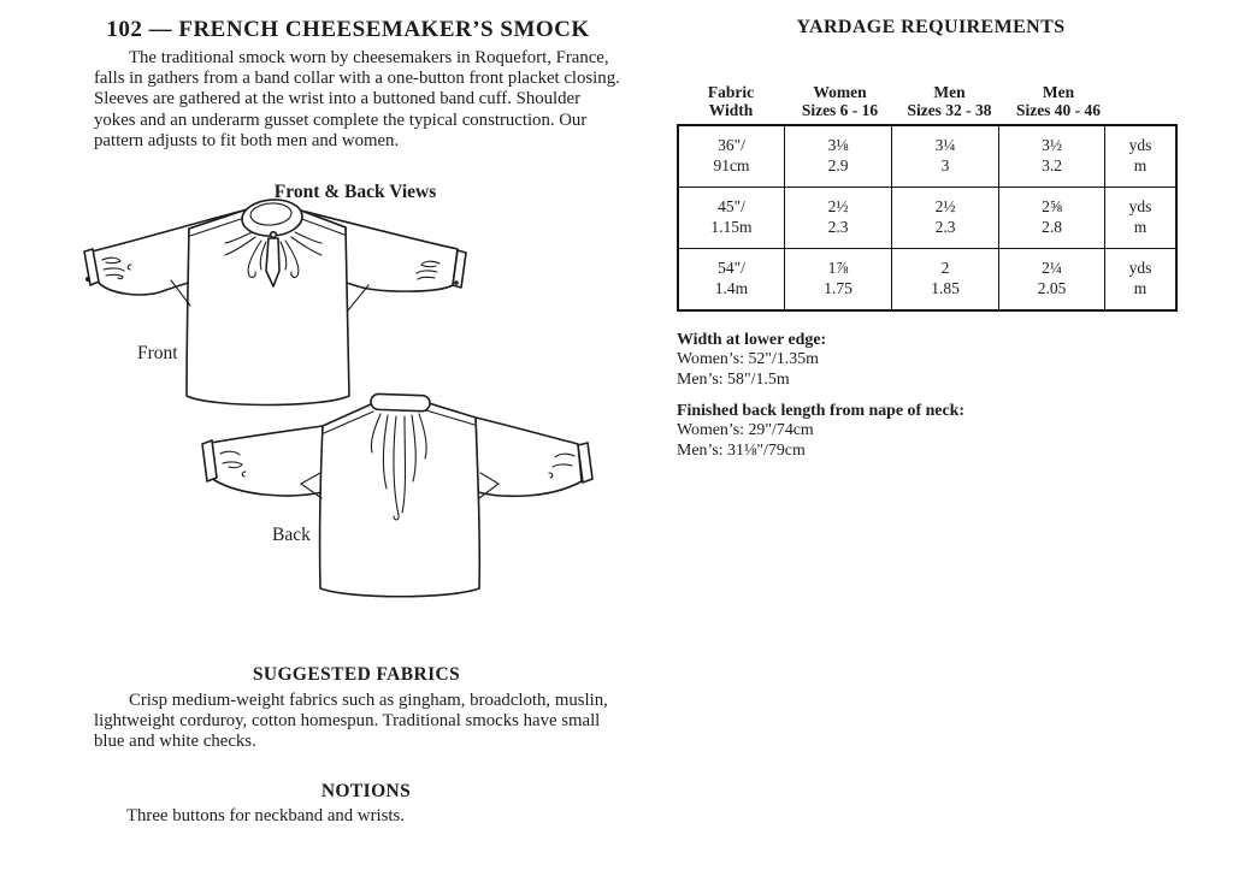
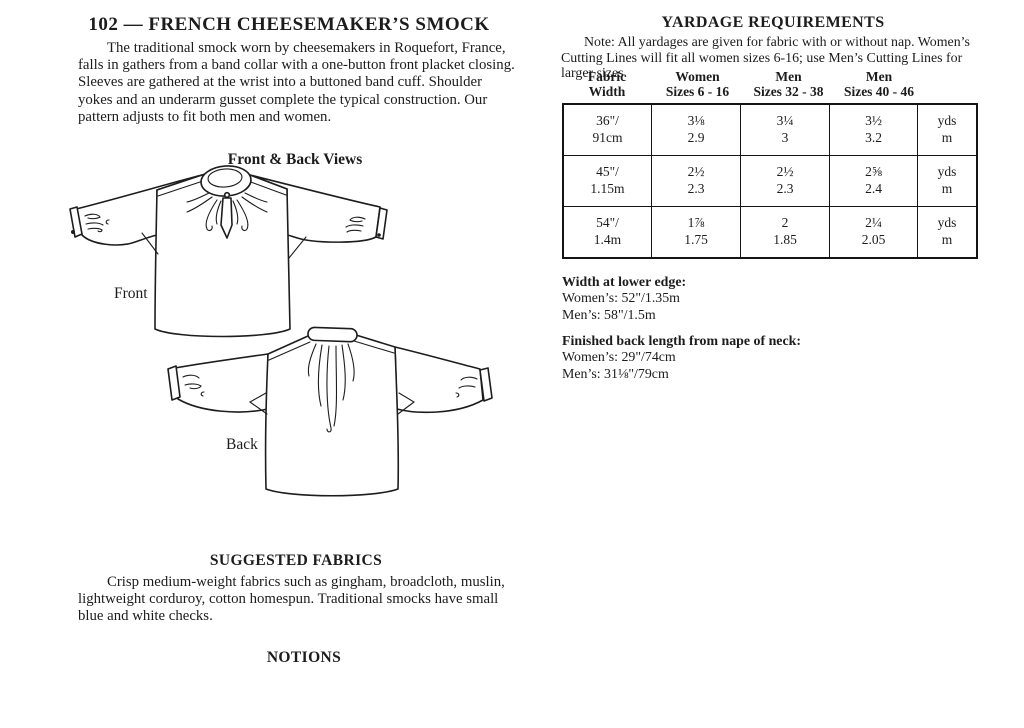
  102 — FRENCH CHEESEMAKER’S SMOCK
  The traditional smock worn by cheesemakers in Roquefort, France, falls in gathers from a band collar with a one-button front placket closing. Sleeves are gathered at the wrist into a buttoned band cuff. Shoulder yokes and an underarm gusset complete the typical construction. Our pattern adjusts to fit both men and women.
  Front & Back Views
  Front
  Back
  SUGGESTED FABRICS
  Crisp medium-weight fabrics such as gingham, broadcloth, muslin, lightweight corduroy, cotton homespun. Traditional smocks have small blue and white checks.
  NOTIONS
- Three buttons for neckband and wrists.
  YARDAGE REQUIREMENTS
+ Note: All yardages are given for fabric with or without nap. Women’s Cutting Lines will fit all women sizes 6-16; use Men’s Cutting Lines for larger sizes.
  Fabric
  Width
  Women
  Sizes 6 - 16
  Men
  Sizes 32 - 38
  Men
  Sizes 40 - 46
  36"/ 91cm	3⅛ 2.9	3¼ 3	3½ 3.2	yds m
- 45"/ 1.15m	2½ 2.3	2½ 2.3	2⅝ 2.8	yds m
+ 45"/ 1.15m	2½ 2.3	2½ 2.3	2⅝ 2.4	yds m
  54"/ 1.4m	1⅞ 1.75	2 1.85	2¼ 2.05	yds m
  Width at lower edge:
  Women’s: 52"/1.35m
  Men’s: 58"/1.5m
  Finished back length from nape of neck:
  Women’s: 29"/74cm
  Men’s: 31⅛"/79cm
